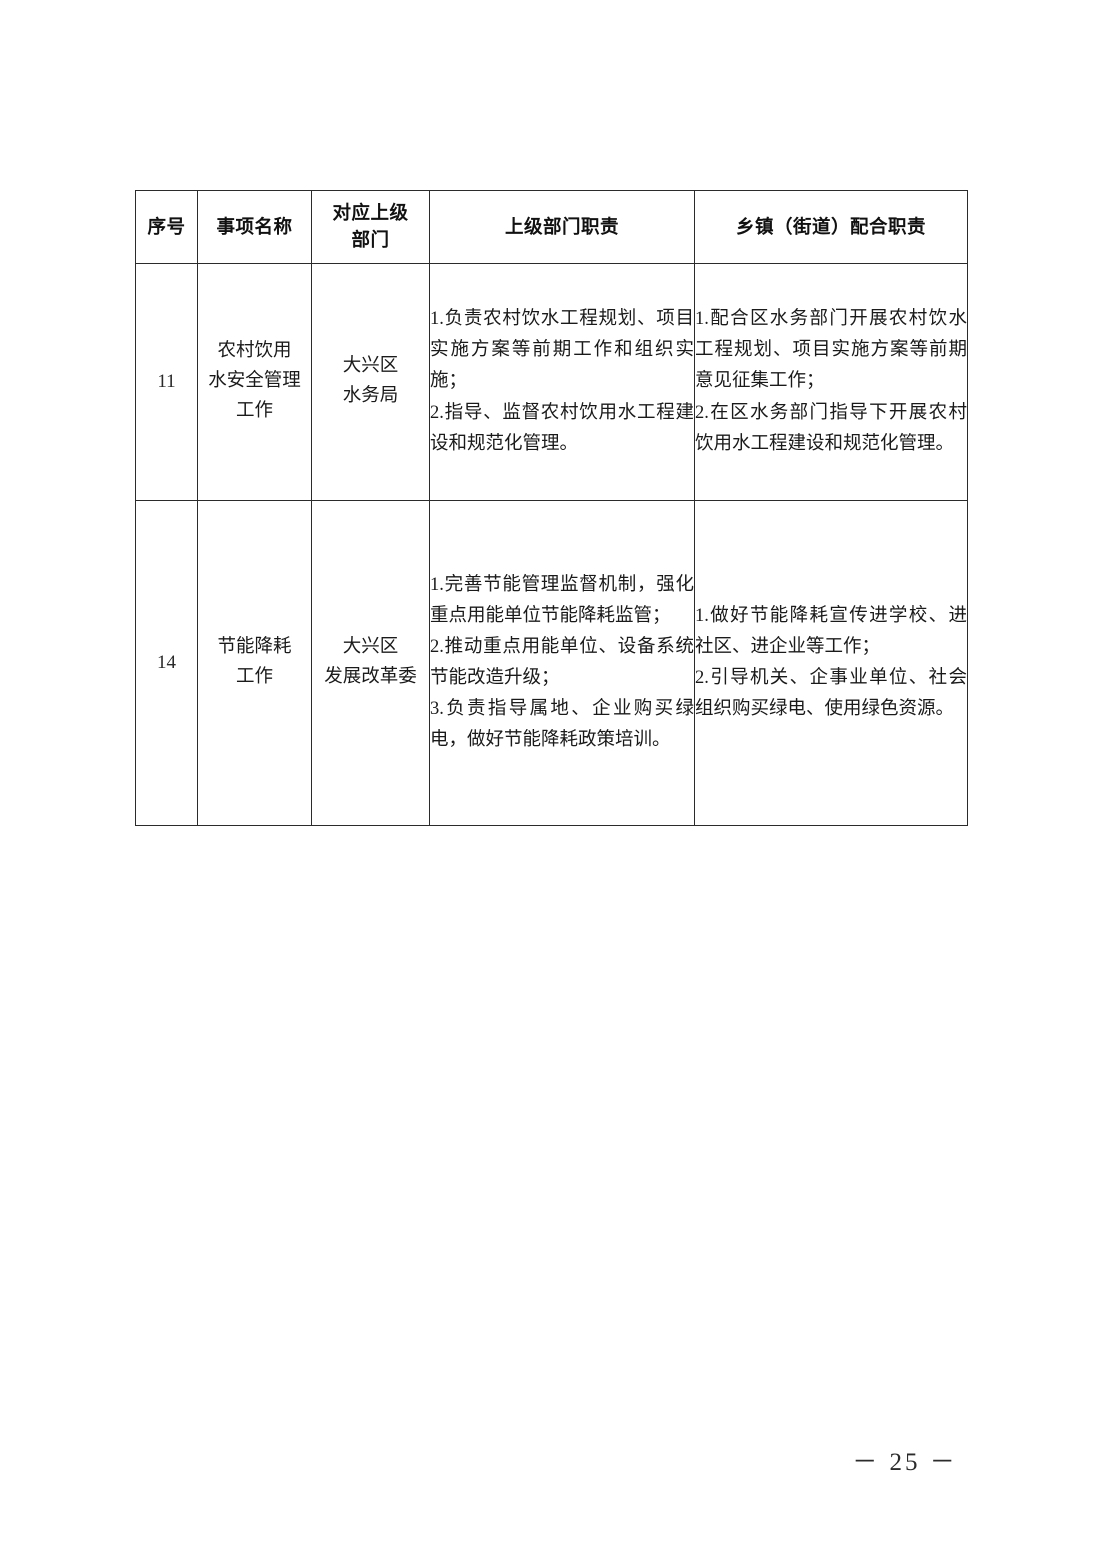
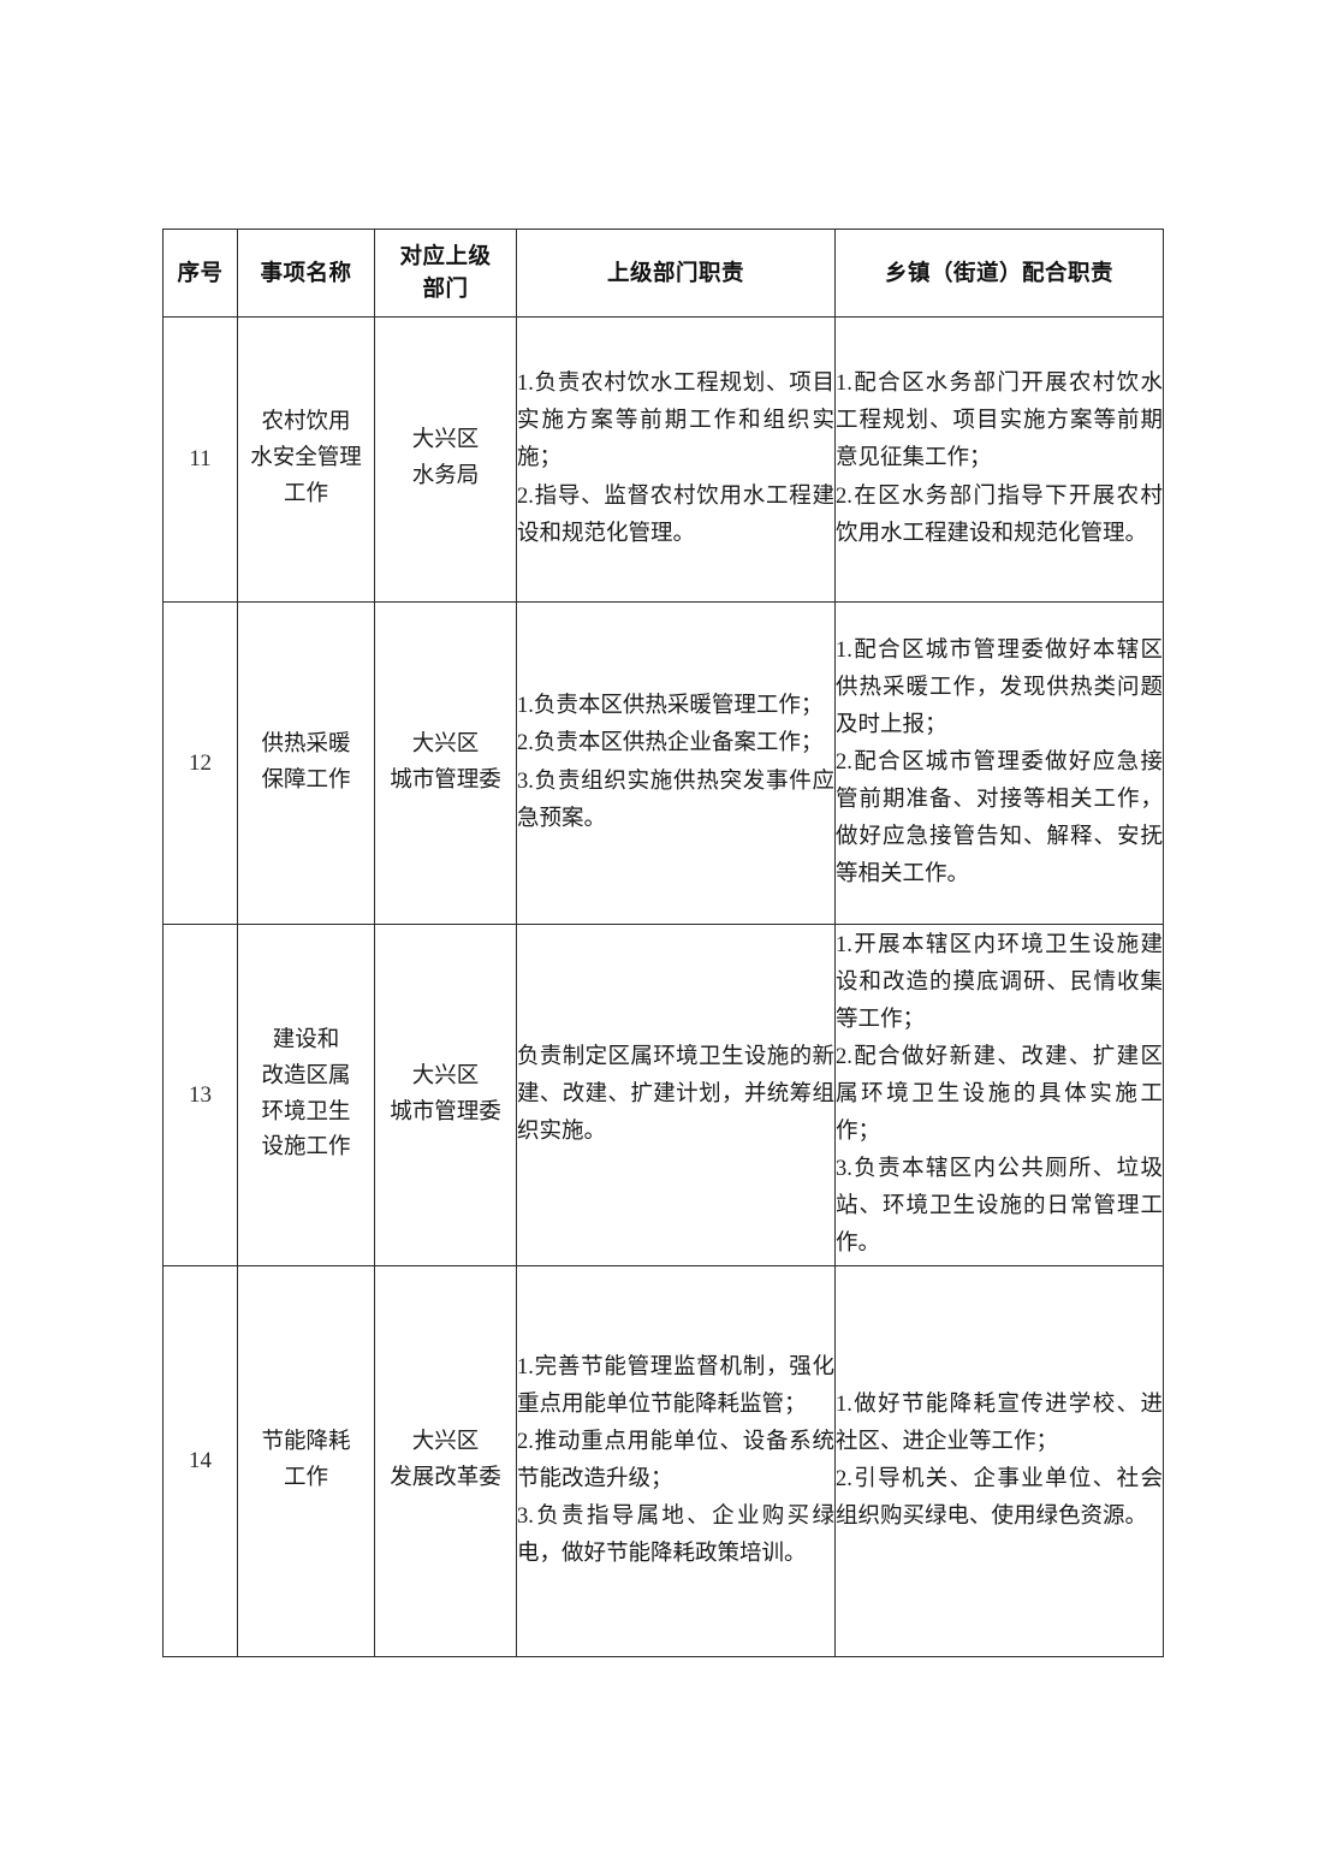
  序号	事项名称	对应上级 部门	上级部门职责	乡镇（街道）配合职责
  11	农村饮用 水安全管理 工作	大兴区 水务局	1.负责农村饮水工程规划、项目实施方案等前期工作和组织实施；2.指导、监督农村饮用水工程建设和规范化管理。	1.配合区水务部门开展农村饮水工程规划、项目实施方案等前期意见征集工作；2.在区水务部门指导下开展农村饮用水工程建设和规范化管理。
+ 12	供热采暖 保障工作	大兴区 城市管理委	1.负责本区供热采暖管理工作；2.负责本区供热企业备案工作；3.负责组织实施供热突发事件应急预案。	1.配合区城市管理委做好本辖区供热采暖工作，发现供热类问题及时上报；2.配合区城市管理委做好应急接管前期准备、对接等相关工作，做好应急接管告知、解释、安抚等相关工作。
+ 13	建设和 改造区属 环境卫生 设施工作	大兴区 城市管理委	负责制定区属环境卫生设施的新建、改建、扩建计划，并统筹组织实施。	1.开展本辖区内环境卫生设施建设和改造的摸底调研、民情收集等工作；2.配合做好新建、改建、扩建区属环境卫生设施的具体实施工作；3.负责本辖区内公共厕所、垃圾站、环境卫生设施的日常管理工作。
  14	节能降耗 工作	大兴区 发展改革委	1.完善节能管理监督机制，强化重点用能单位节能降耗监管；2.推动重点用能单位、设备系统节能改造升级；3.负责指导属地、企业购买绿电，做好节能降耗政策培训。	1.做好节能降耗宣传进学校、进社区、进企业等工作；2.引导机关、企事业单位、社会组织购买绿电、使用绿色资源。
- － 25 －
